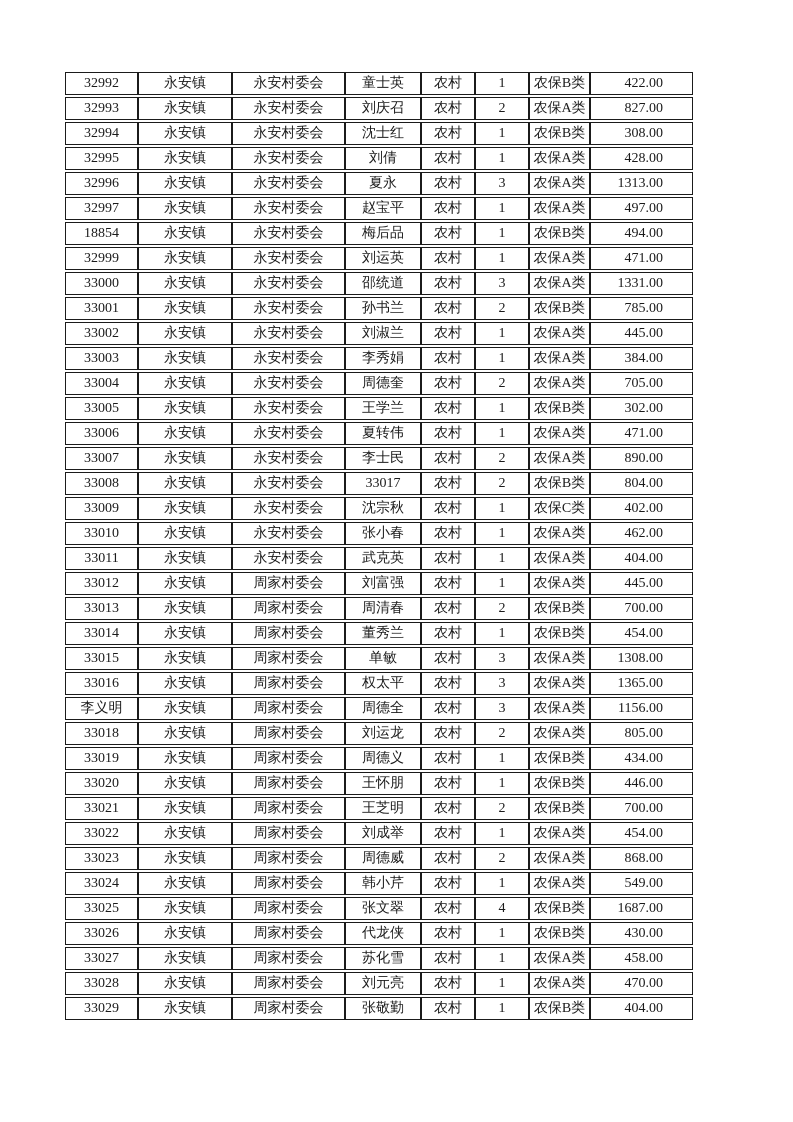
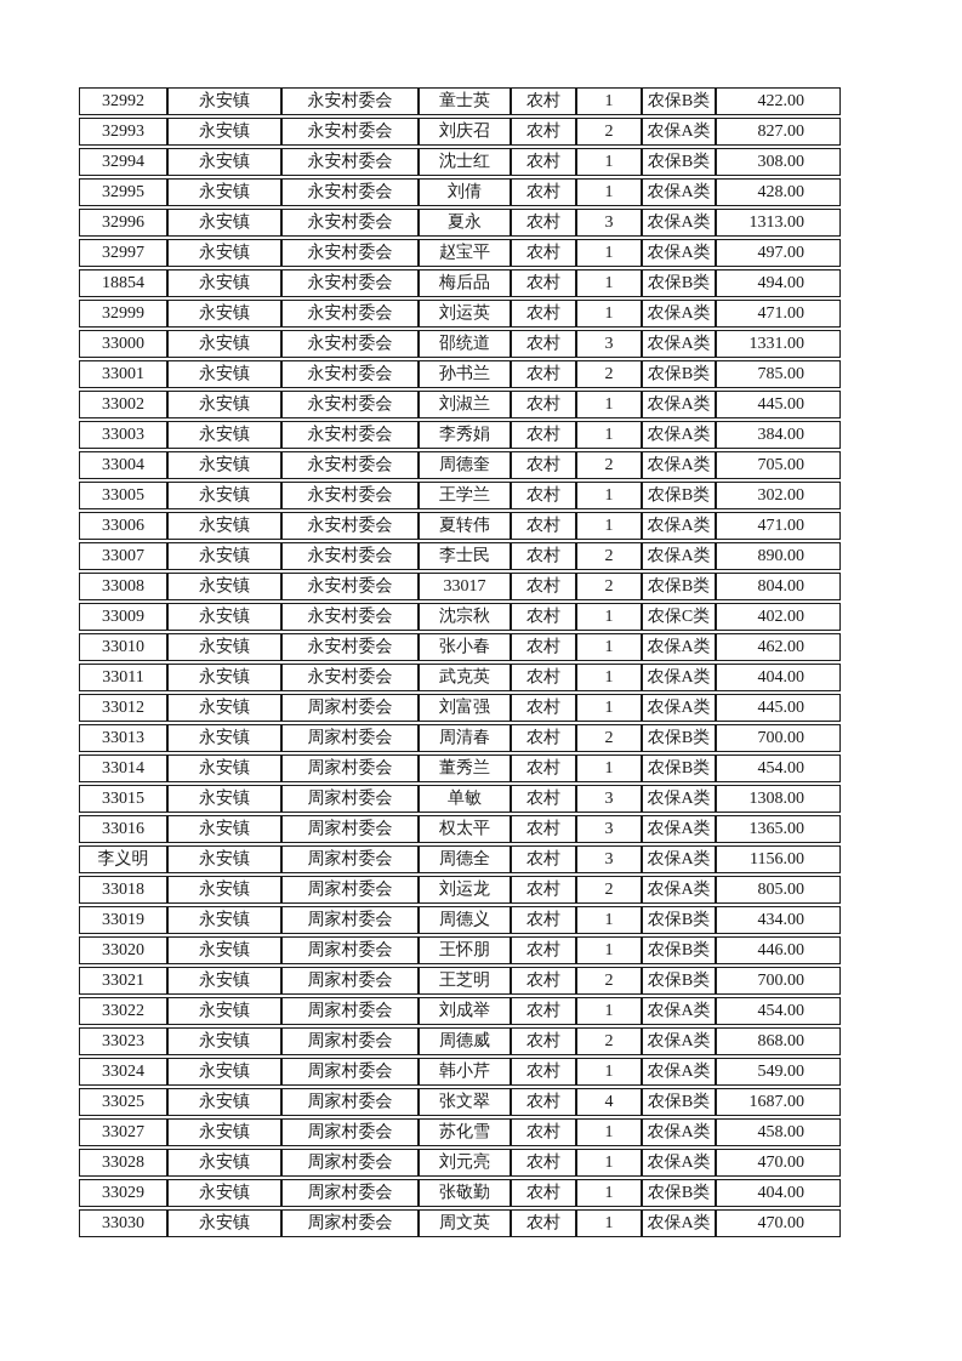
  32992	永安镇	永安村委会	童士英	农村	1	农保B类	422.00
  32993	永安镇	永安村委会	刘庆召	农村	2	农保A类	827.00
  32994	永安镇	永安村委会	沈士红	农村	1	农保B类	308.00
  32995	永安镇	永安村委会	刘倩	农村	1	农保A类	428.00
  32996	永安镇	永安村委会	夏永	农村	3	农保A类	1313.00
  32997	永安镇	永安村委会	赵宝平	农村	1	农保A类	497.00
  18854	永安镇	永安村委会	梅后品	农村	1	农保B类	494.00
  32999	永安镇	永安村委会	刘运英	农村	1	农保A类	471.00
  33000	永安镇	永安村委会	邵统道	农村	3	农保A类	1331.00
  33001	永安镇	永安村委会	孙书兰	农村	2	农保B类	785.00
  33002	永安镇	永安村委会	刘淑兰	农村	1	农保A类	445.00
  33003	永安镇	永安村委会	李秀娟	农村	1	农保A类	384.00
  33004	永安镇	永安村委会	周德奎	农村	2	农保A类	705.00
  33005	永安镇	永安村委会	王学兰	农村	1	农保B类	302.00
  33006	永安镇	永安村委会	夏转伟	农村	1	农保A类	471.00
  33007	永安镇	永安村委会	李士民	农村	2	农保A类	890.00
  33008	永安镇	永安村委会	33017	农村	2	农保B类	804.00
  33009	永安镇	永安村委会	沈宗秋	农村	1	农保C类	402.00
  33010	永安镇	永安村委会	张小春	农村	1	农保A类	462.00
  33011	永安镇	永安村委会	武克英	农村	1	农保A类	404.00
  33012	永安镇	周家村委会	刘富强	农村	1	农保A类	445.00
  33013	永安镇	周家村委会	周清春	农村	2	农保B类	700.00
  33014	永安镇	周家村委会	董秀兰	农村	1	农保B类	454.00
  33015	永安镇	周家村委会	单敏	农村	3	农保A类	1308.00
  33016	永安镇	周家村委会	权太平	农村	3	农保A类	1365.00
  李义明	永安镇	周家村委会	周德全	农村	3	农保A类	1156.00
  33018	永安镇	周家村委会	刘运龙	农村	2	农保A类	805.00
  33019	永安镇	周家村委会	周德义	农村	1	农保B类	434.00
  33020	永安镇	周家村委会	王怀朋	农村	1	农保B类	446.00
  33021	永安镇	周家村委会	王芝明	农村	2	农保B类	700.00
  33022	永安镇	周家村委会	刘成举	农村	1	农保A类	454.00
  33023	永安镇	周家村委会	周德威	农村	2	农保A类	868.00
  33024	永安镇	周家村委会	韩小芹	农村	1	农保A类	549.00
  33025	永安镇	周家村委会	张文翠	农村	4	农保B类	1687.00
- 33026	永安镇	周家村委会	代龙侠	农村	1	农保B类	430.00
  33027	永安镇	周家村委会	苏化雪	农村	1	农保A类	458.00
  33028	永安镇	周家村委会	刘元亮	农村	1	农保A类	470.00
  33029	永安镇	周家村委会	张敬勤	农村	1	农保B类	404.00
+ 33030	永安镇	周家村委会	周文英	农村	1	农保A类	470.00
